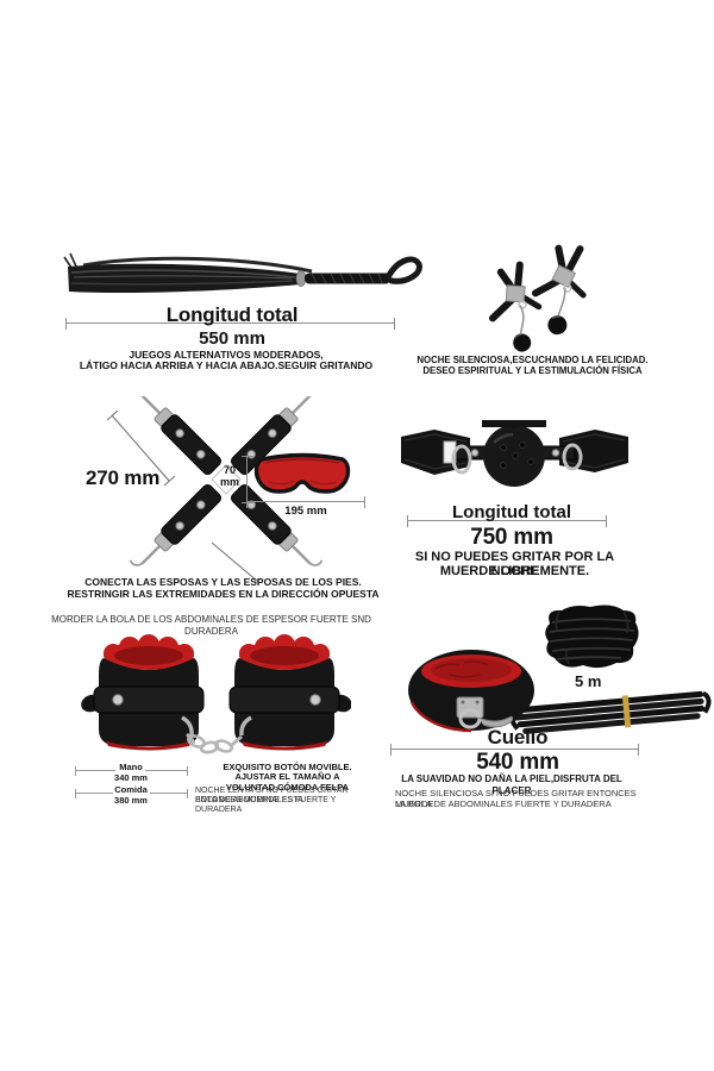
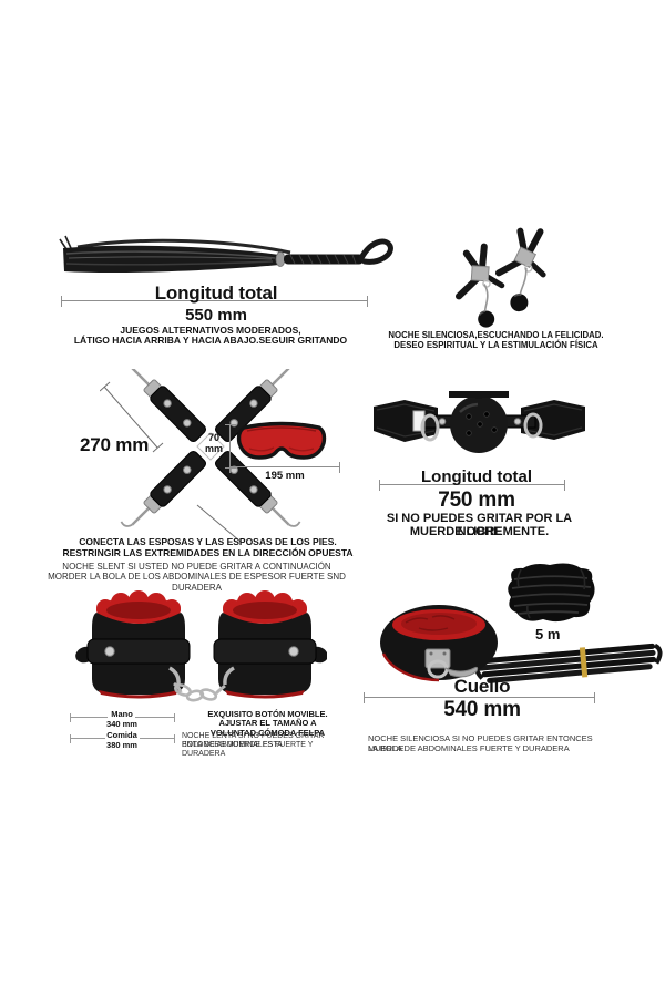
  Longitud total
  550 mm
  JUEGOS ALTERNATIVOS MODERADOS,
  LÁTIGO HACIA ARRIBA Y HACIA ABAJO.SEGUIR GRITANDO
  NOCHE SILENCIOSA,ESCUCHANDO LA FELICIDAD.
  DESEO ESPIRITUAL Y LA ESTIMULACIÓN FÍSICA
  270 mm
  70
  mm
  195 mm
  CONECTA LAS ESPOSAS Y LAS ESPOSAS DE LOS PIES.
  RESTRINGIR LAS EXTREMIDADES EN LA DIRECCIÓN OPUESTA
+ NOCHE SLENT SI USTED NO PUEDE GRITAR A CONTINUACIÓN
  MORDER LA BOLA DE LOS ABDOMINALES DE ESPESOR FUERTE SND DURADERA
  Longitud total
  750 mm
  SI NO PUEDES GRITAR POR LA NOCHE
  MUERDE LIBREMENTE.
  Mano
  340 mm
  Comida
  380 mm
  EXQUISITO BOTÓN MOVIBLE.
  AJUSTAR EL TAMAÑO A VOLUNTAD.CÓMODA FELPA
  5 m
  Cuello
  540 mm
- LA SUAVIDAD NO DAÑA LA PIEL,DISFRUTA DEL PLACER
  NOCHE SILENCIOSA SI NO PUEDES GRITAR ENTONCES MUERDE
  LA BOLA DE ABDOMINALES FUERTE Y DURADERA
